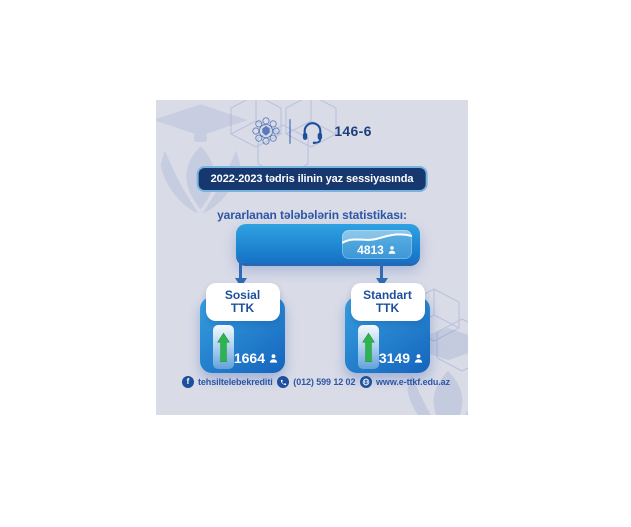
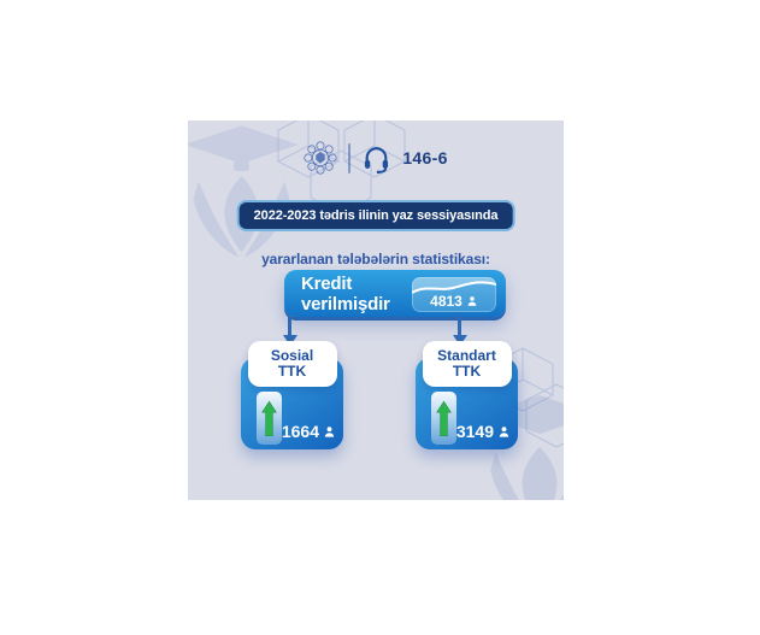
  146-6
  2022-2023 tədris ilinin yaz sessiyasında
  yararlanan tələbələrin statistikası:
+ Kredit
+ verilmişdir
  4813
  Sosial
  TTK
  1664
  Standart
  TTK
  3149
- f
- tehsiltelebekrediti
- (012) 599 12 02
- www.e-ttkf.edu.az
